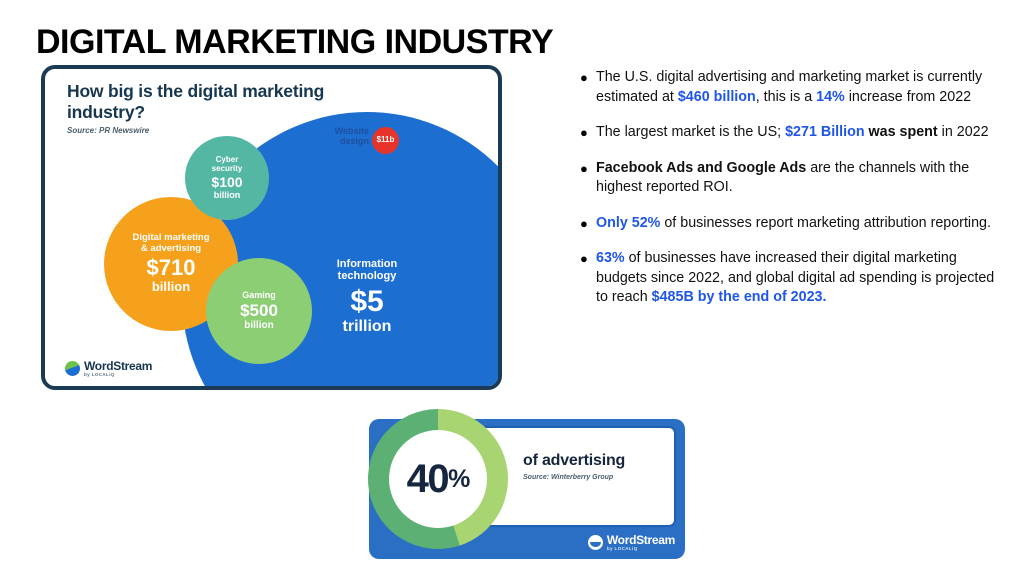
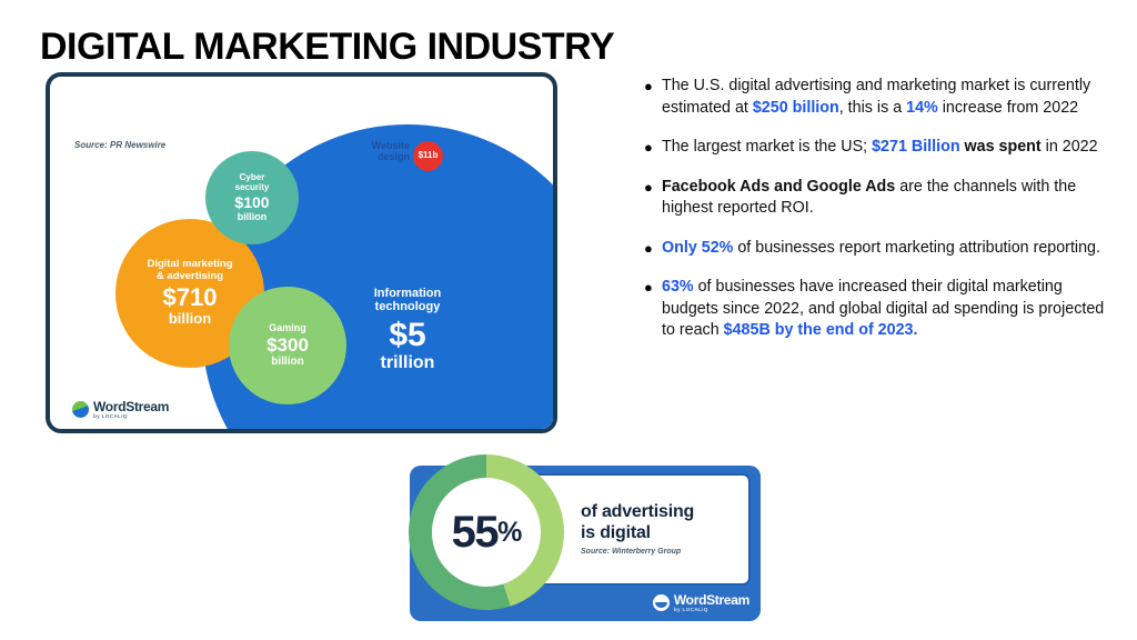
  DIGITAL MARKETING INDUSTRY
  Information
  technology
  $5
  trillion
  Digital marketing
  & advertising
  $710
  billion
  Gaming
- $500
+ $300
  billion
  Cyber
  security
  $100
  billion
  $11b
  Website
  design
- How big is the digital marketing industry?
  Source: PR Newswire
  WordStream
  ●
- The U.S. digital advertising and marketing market is currently estimated at $460 billion, this is a 14% increase from 2022
+ The U.S. digital advertising and marketing market is currently estimated at $250 billion, this is a 14% increase from 2022
  ●
  The largest market is the US; $271 Billion was spent in 2022
  ●
  Facebook Ads and Google Ads are the channels with the highest reported ROI.
  ●
  Only 52% of businesses report marketing attribution reporting.
  ●
  63% of businesses have increased their digital marketing budgets since 2022, and global digital ad spending is projected to reach $485B by the end of 2023.
  of advertising
+ is digital
- 40
+ 55
  %
  WordStream
